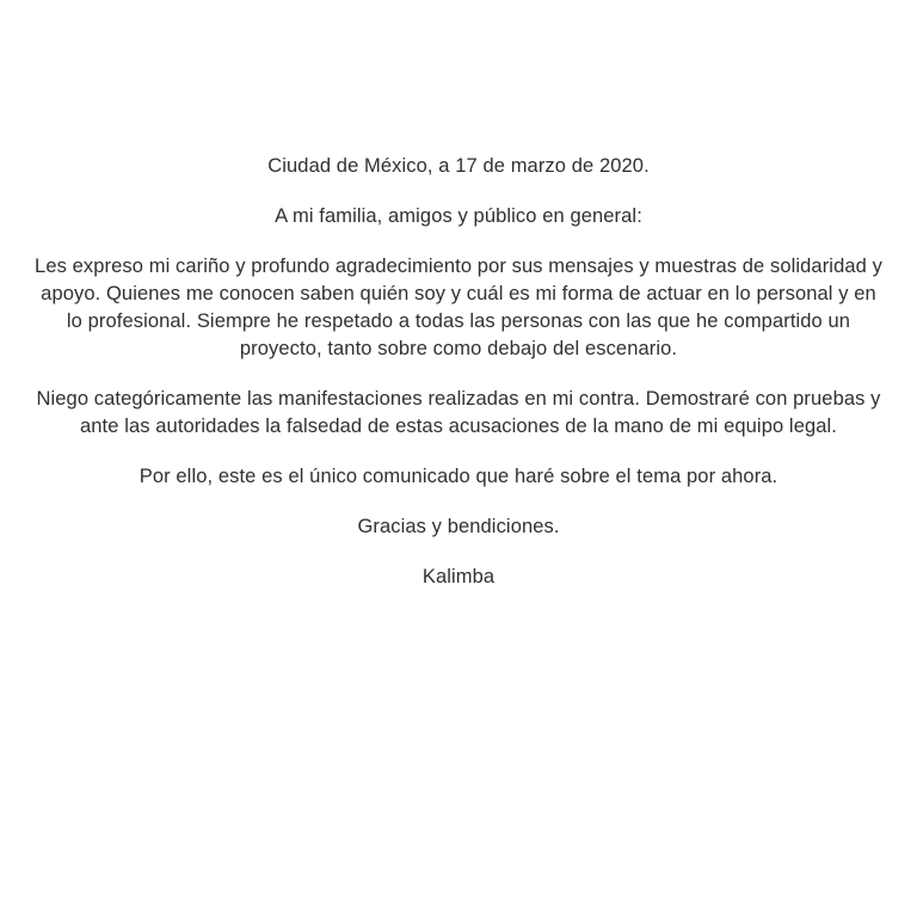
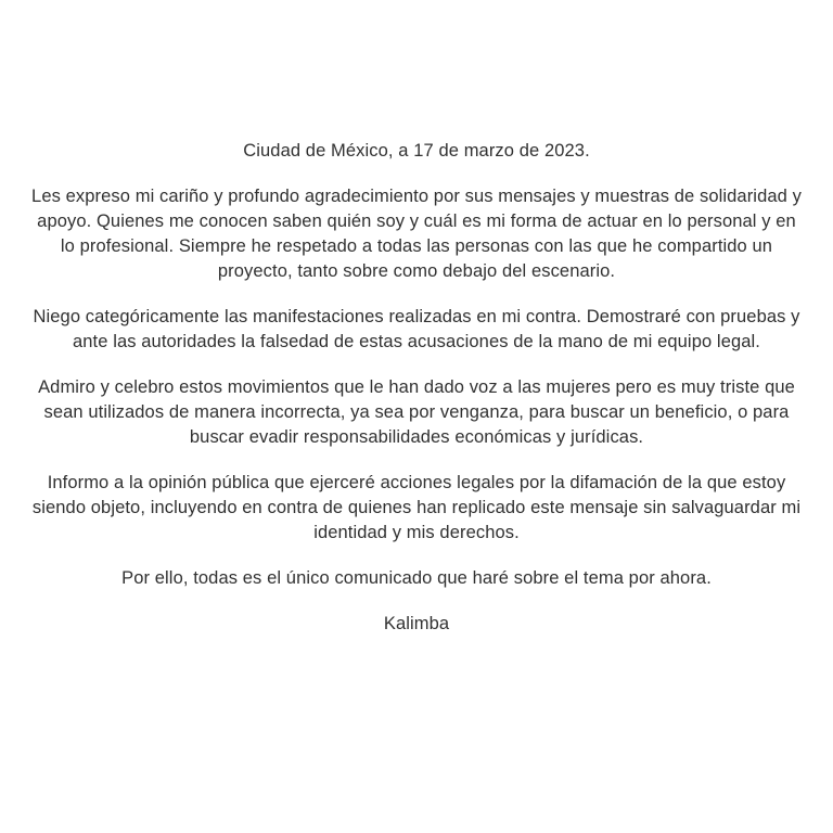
- Ciudad de México, a 17 de marzo de 2020.
+ Ciudad de México, a 17 de marzo de 2023.
- A mi familia, amigos y público en general:
  Les expreso mi cariño y profundo agradecimiento por sus mensajes y muestras de solidaridad y apoyo. Quienes me conocen saben quién soy y cuál es mi forma de actuar en lo personal y en lo profesional. Siempre he respetado a todas las personas con las que he compartido un proyecto, tanto sobre como debajo del escenario.
  Niego categóricamente las manifestaciones realizadas en mi contra. Demostraré con pruebas y ante las autoridades la falsedad de estas acusaciones de la mano de mi equipo legal.
+ Admiro y celebro estos movimientos que le han dado voz a las mujeres pero es muy triste que sean utilizados de manera incorrecta, ya sea por venganza, para buscar un beneficio, o para buscar evadir responsabilidades económicas y jurídicas.
+ Informo a la opinión pública que ejerceré acciones legales por la difamación de la que estoy siendo objeto, incluyendo en contra de quienes han replicado este mensaje sin salvaguardar mi identidad y mis derechos.
- Por ello, este es el único comunicado que haré sobre el tema por ahora.
+ Por ello, todas es el único comunicado que haré sobre el tema por ahora.
- Gracias y bendiciones.
  Kalimba
